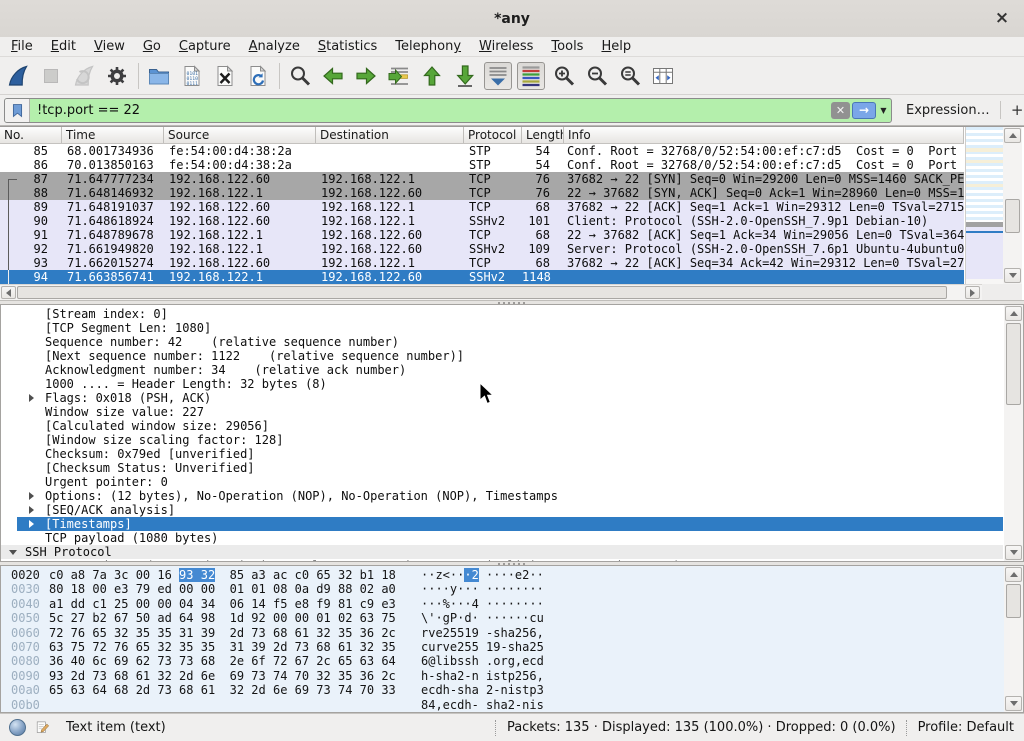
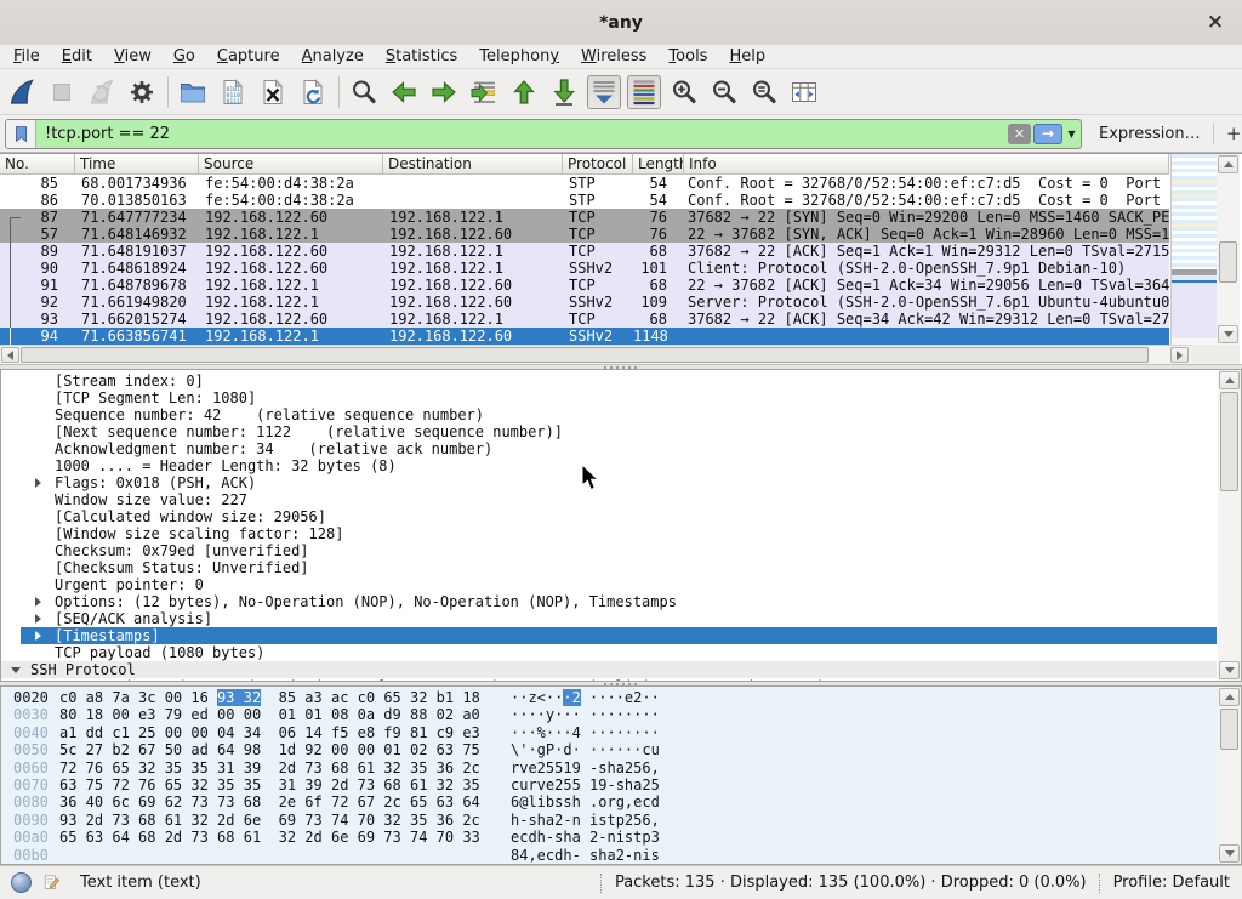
  *any
  ×
  File
  Edit
  View
  Go
  Capture
  Analyze
  Statistics
  Telephony
  Wireless
  Tools
  Help
  !tcp.port == 22
  ✕
  →
  ▼
  Expression…
  +
  No.
  Time
  Source
  Destination
  Protocol
  Length
  Info
  85
  68.001734936
  fe:54:00:d4:38:2a
  STP
  54
  Conf. Root = 32768/0/52:54:00:ef:c7:d5 Cost = 0 Port
  86
  70.013850163
  fe:54:00:d4:38:2a
  STP
  54
  Conf. Root = 32768/0/52:54:00:ef:c7:d5 Cost = 0 Port
  87
  71.647777234
  192.168.122.60
  192.168.122.1
  TCP
  76
  37682 → 22 [SYN] Seq=0 Win=29200 Len=0 MSS=1460 SACK_PE
- 88
+ 57
  71.648146932
  192.168.122.1
  192.168.122.60
  TCP
  76
  22 → 37682 [SYN, ACK] Seq=0 Ack=1 Win=28960 Len=0 MSS=1
  89
  71.648191037
  192.168.122.60
  192.168.122.1
  TCP
  68
  37682 → 22 [ACK] Seq=1 Ack=1 Win=29312 Len=0 TSval=2715
  90
  71.648618924
  192.168.122.60
  192.168.122.1
  SSHv2
  101
  Client: Protocol (SSH-2.0-OpenSSH_7.9p1 Debian-10)
  91
  71.648789678
  192.168.122.1
  192.168.122.60
  TCP
  68
  22 → 37682 [ACK] Seq=1 Ack=34 Win=29056 Len=0 TSval=364
  92
  71.661949820
  192.168.122.1
  192.168.122.60
  SSHv2
  109
  Server: Protocol (SSH-2.0-OpenSSH_7.6p1 Ubuntu-4ubuntu0
  93
  71.662015274
  192.168.122.60
  192.168.122.1
  TCP
  68
  37682 → 22 [ACK] Seq=34 Ack=42 Win=29312 Len=0 TSval=27
  94
  71.663856741
  192.168.122.1
  192.168.122.60
  SSHv2
  1148
  [Stream index: 0]
  [TCP Segment Len: 1080]
  Sequence number: 42 (relative sequence number)
  [Next sequence number: 1122 (relative sequence number)]
  Acknowledgment number: 34 (relative ack number)
  1000 .... = Header Length: 32 bytes (8)
  Flags: 0x018 (PSH, ACK)
  Window size value: 227
  [Calculated window size: 29056]
  [Window size scaling factor: 128]
  Checksum: 0x79ed [unverified]
  [Checksum Status: Unverified]
  Urgent pointer: 0
  Options: (12 bytes), No-Operation (NOP), No-Operation (NOP), Timestamps
  [SEQ/ACK analysis]
  [Timestamps]
  TCP payload (1080 bytes)
  SSH Protocol
  0020
  c0 a8 7a 3c 00 16 93 32 85 a3 ac c0 65 32 b1 18
  ··z<···2 ····e2··
  0030
  80 18 00 e3 79 ed 00 00 01 01 08 0a d9 88 02 a0
  ····y··· ········
  0040
  a1 dd c1 25 00 00 04 34 06 14 f5 e8 f9 81 c9 e3
  ···%···4 ········
  0050
  5c 27 b2 67 50 ad 64 98 1d 92 00 00 01 02 63 75
  \'·gP·d· ······cu
  0060
  72 76 65 32 35 35 31 39 2d 73 68 61 32 35 36 2c
  rve25519 -sha256,
  0070
  63 75 72 76 65 32 35 35 31 39 2d 73 68 61 32 35
  curve255 19-sha25
  0080
  36 40 6c 69 62 73 73 68 2e 6f 72 67 2c 65 63 64
  6@libssh .org,ecd
  0090
  93 2d 73 68 61 32 2d 6e 69 73 74 70 32 35 36 2c
  h-sha2-n istp256,
  00a0
  65 63 64 68 2d 73 68 61 32 2d 6e 69 73 74 70 33
  ecdh-sha 2-nistp3
  00b0
  84,ecdh- sha2-nis
  Text item (text)
  Packets: 135 · Displayed: 135 (100.0%) · Dropped: 0 (0.0%)
  Profile: Default
